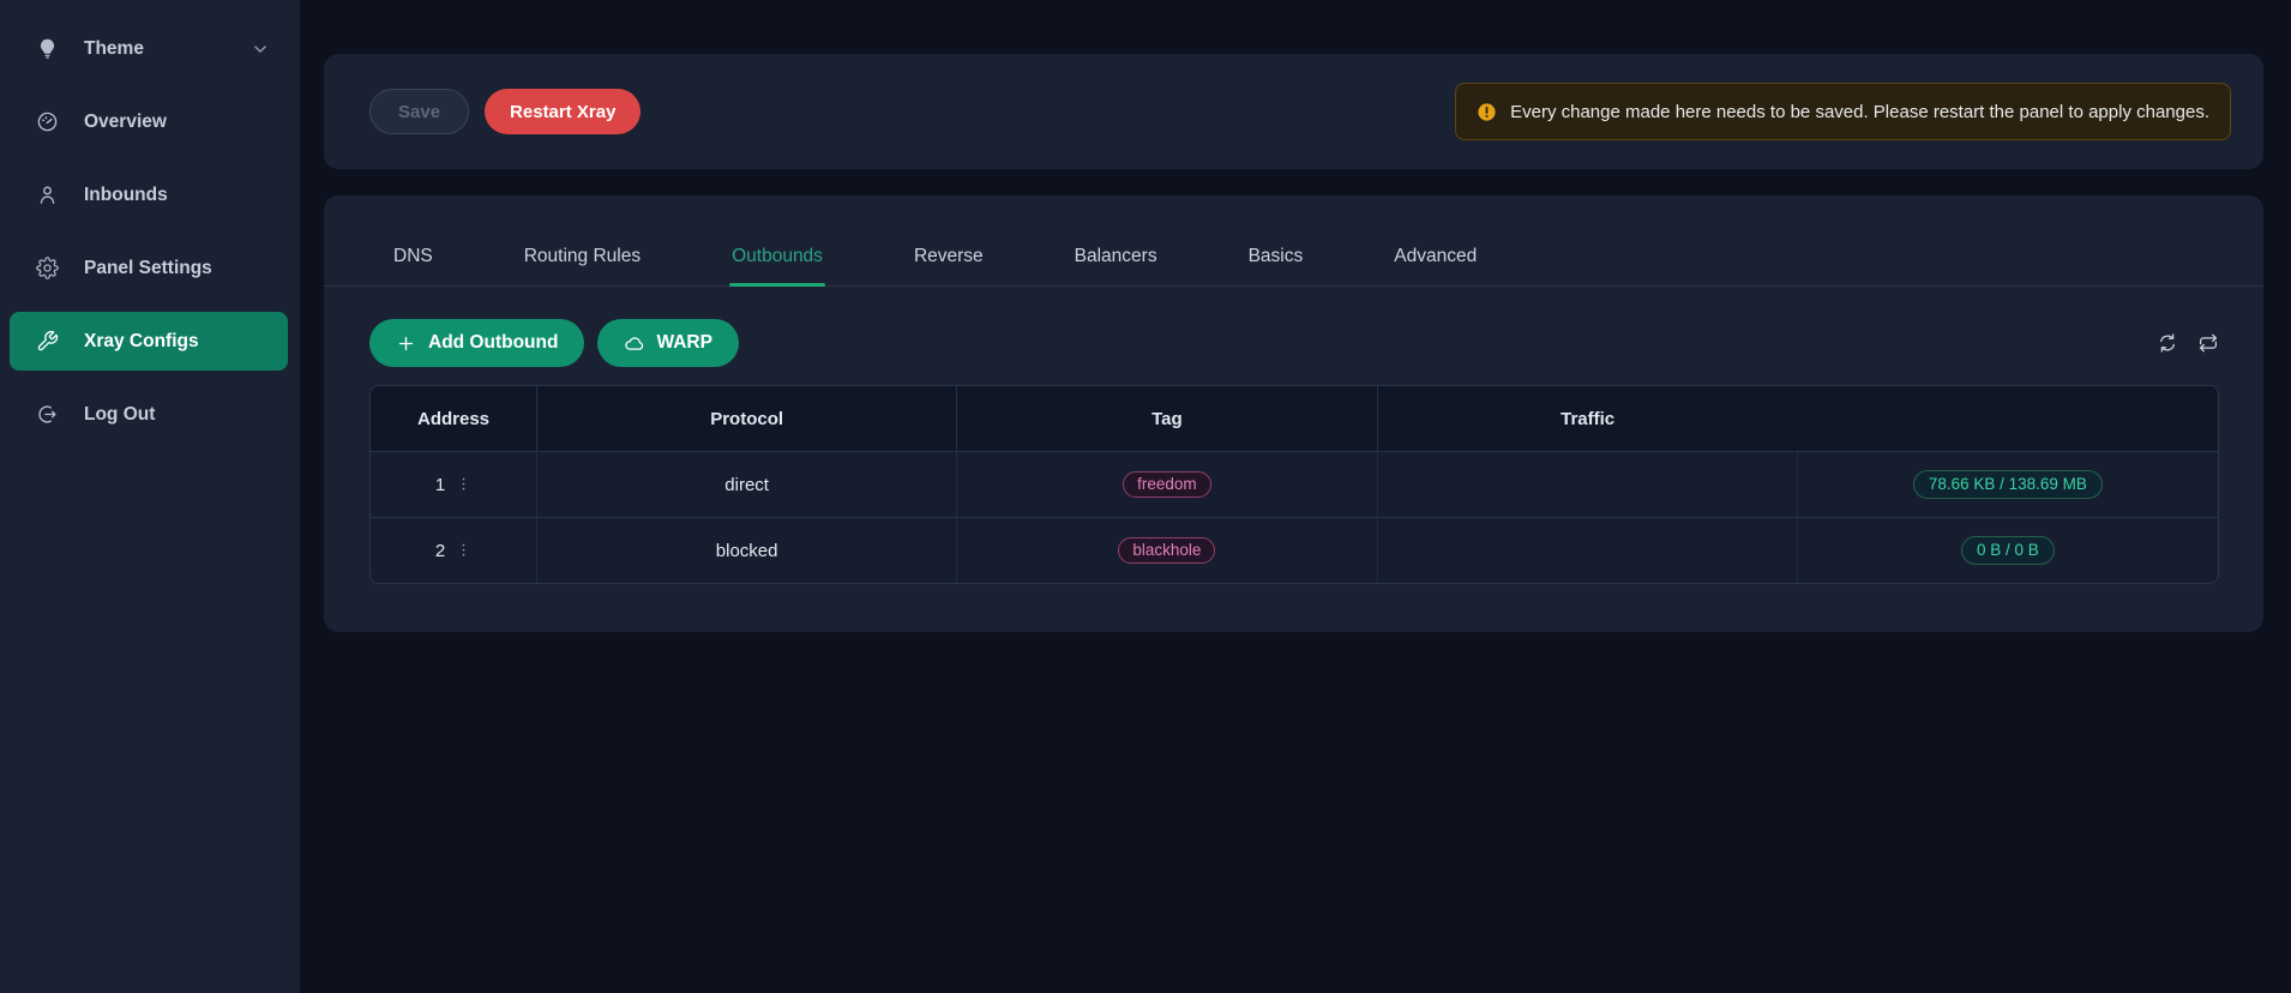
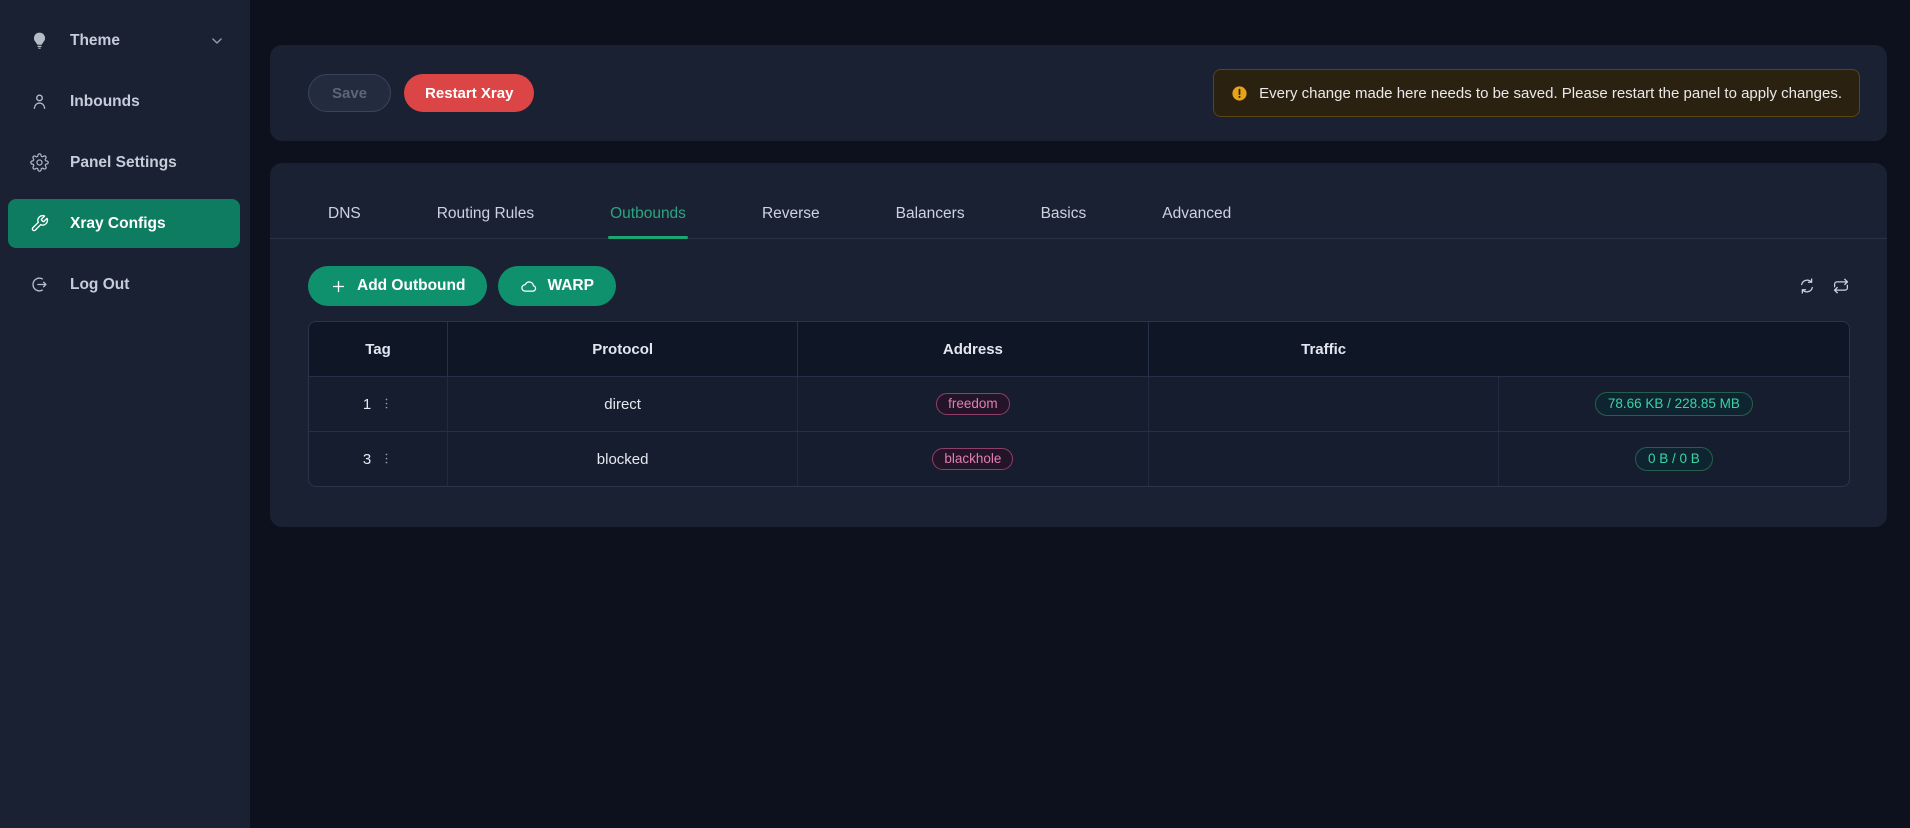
  Theme
- Overview
  Inbounds
  Panel Settings
  Xray Configs
  Log Out
  Save
  Restart Xray
  Every change made here needs to be saved. Please restart the panel to apply changes.
  DNS
  Routing Rules
  Outbounds
  Reverse
  Balancers
  Basics
  Advanced
  Add Outbound
  WARP
- Address
+ Tag
  Protocol
- Tag
+ Address
  Traffic
  1
  direct
  freedom
- 78.66 KB / 138.69 MB
+ 78.66 KB / 228.85 MB
- 2
+ 3
  blocked
  blackhole
  0 B / 0 B
